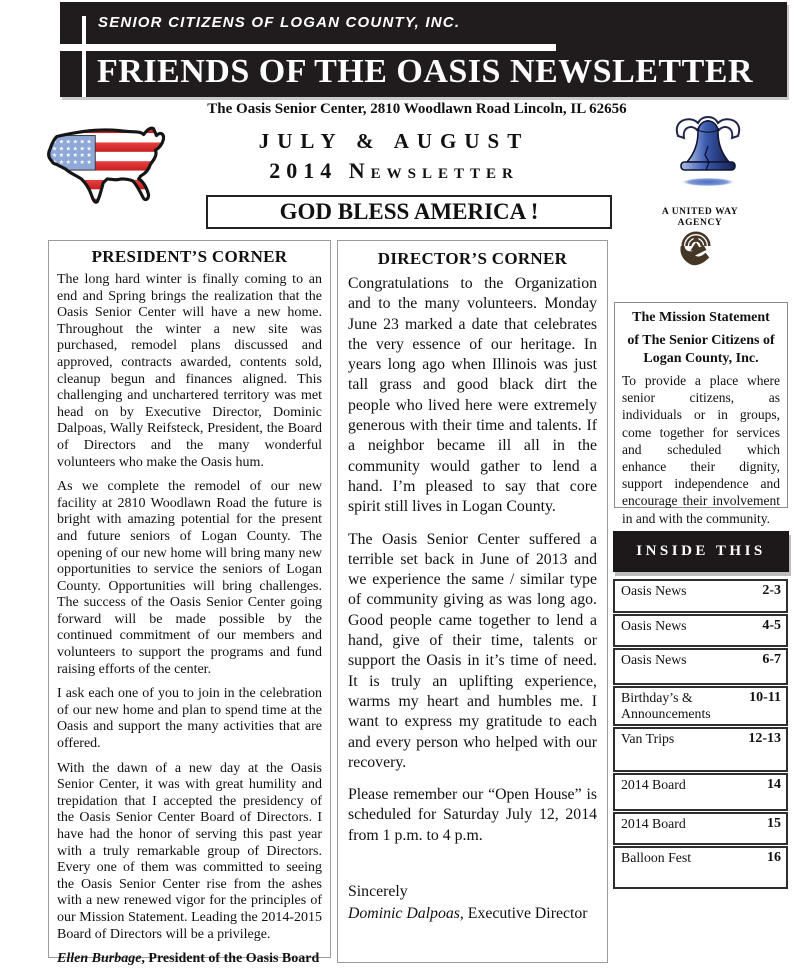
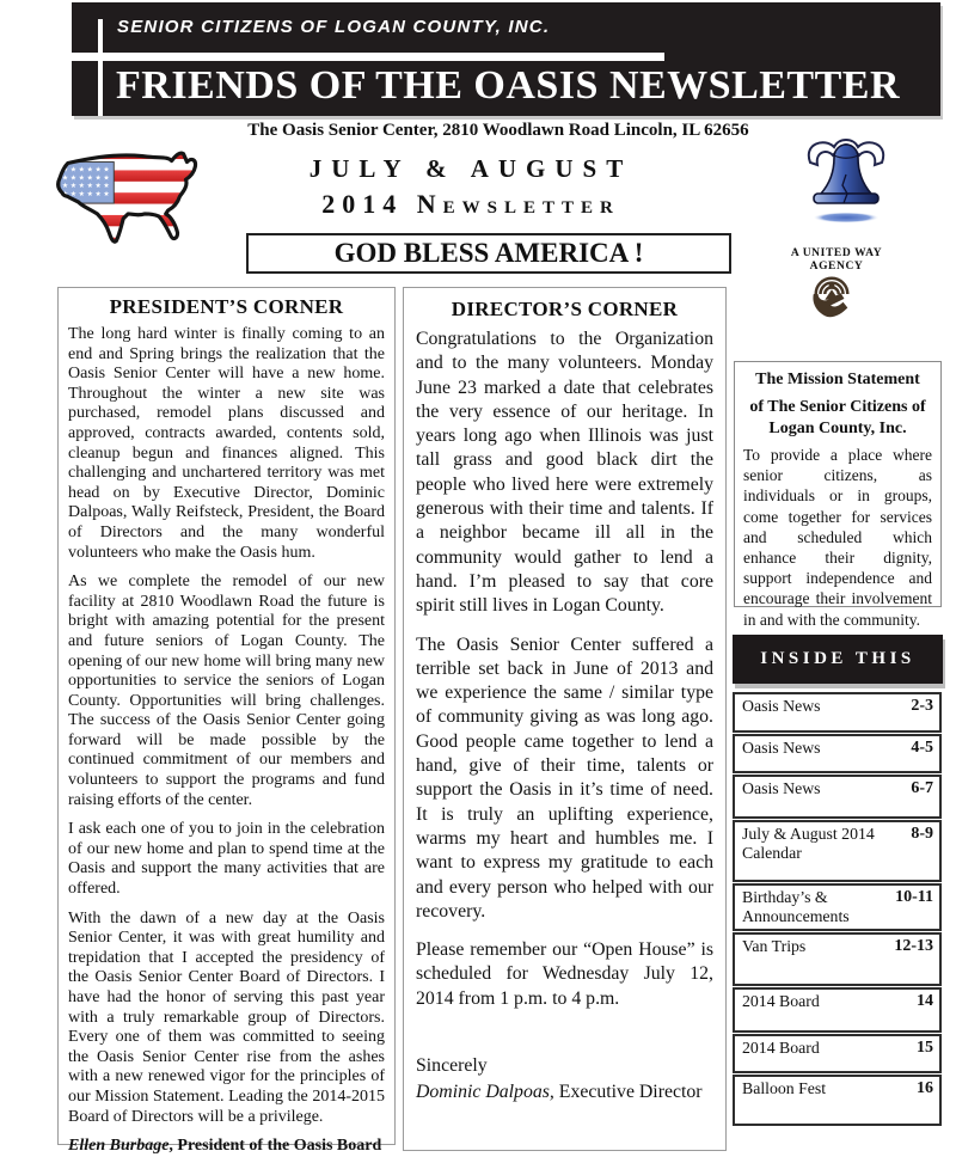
  SENIOR CITIZENS OF LOGAN COUNTY, INC.
  FRIENDS OF THE OASIS NEWSLETTER
  The Oasis Senior Center, 2810 Woodlawn Road Lincoln, IL 62656
  JULY & AUGUST
  2014 Newsletter
  GOD BLESS AMERICA !
  A UNITED WAY
  AGENCY
  PRESIDENT’S CORNER
  The long hard winter is finally coming to an end and Spring brings the realization that the Oasis Senior Center will have a new home. Throughout the winter a new site was purchased, remodel plans discussed and approved, contracts awarded, contents sold, cleanup begun and finances aligned. This challenging and unchartered territory was met head on by Executive Director, Dominic Dalpoas, Wally Reifsteck, President, the Board of Directors and the many wonderful volunteers who make the Oasis hum.
  As we complete the remodel of our new facility at 2810 Woodlawn Road the future is bright with amazing potential for the present and future seniors of Logan County. The opening of our new home will bring many new opportunities to service the seniors of Logan County. Opportunities will bring challenges. The success of the Oasis Senior Center going forward will be made possible by the continued commitment of our members and volunteers to support the programs and fund raising efforts of the center.
  I ask each one of you to join in the celebration of our new home and plan to spend time at the Oasis and support the many activities that are offered.
  With the dawn of a new day at the Oasis Senior Center, it was with great humility and trepidation that I accepted the presidency of the Oasis Senior Center Board of Directors. I have had the honor of serving this past year with a truly remarkable group of Directors. Every one of them was committed to seeing the Oasis Senior Center rise from the ashes with a new renewed vigor for the principles of our Mission Statement. Leading the 2014-2015 Board of Directors will be a privilege.
  Ellen Burbage, President of the Oasis Board
  DIRECTOR’S CORNER
  Congratulations to the Organization and to the many volunteers. Monday June 23 marked a date that celebrates the very essence of our heritage. In years long ago when Illinois was just tall grass and good black dirt the people who lived here were extremely generous with their time and talents. If a neighbor became ill all in the community would gather to lend a hand. I’m pleased to say that core spirit still lives in Logan County.
  The Oasis Senior Center suffered a terrible set back in June of 2013 and we experience the same / similar type of community giving as was long ago. Good people came together to lend a hand, give of their time, talents or support the Oasis in it’s time of need. It is truly an uplifting experience, warms my heart and humbles me. I want to express my gratitude to each and every person who helped with our recovery.
- Please remember our “Open House” is scheduled for Saturday July 12, 2014 from 1 p.m. to 4 p.m.
+ Please remember our “Open House” is scheduled for Wednesday July 12, 2014 from 1 p.m. to 4 p.m.
  Sincerely
  Dominic Dalpoas, Executive Director
  The Mission Statement
  of The Senior Citizens of Logan County, Inc.
  To provide a place where senior citizens, as individuals or in groups, come together for services and scheduled which enhance their dignity, support independence and encourage their involvement in and with the community.
  Oasis News
  2-3
  Oasis News
  4-5
  Oasis News
  6-7
+ July & August 2014 Calendar
+ 8-9
  Birthday’s & Announcements
  10-11
  Van Trips
  12-13
  2014 Board
  14
  2014 Board
  15
  Balloon Fest
  16
